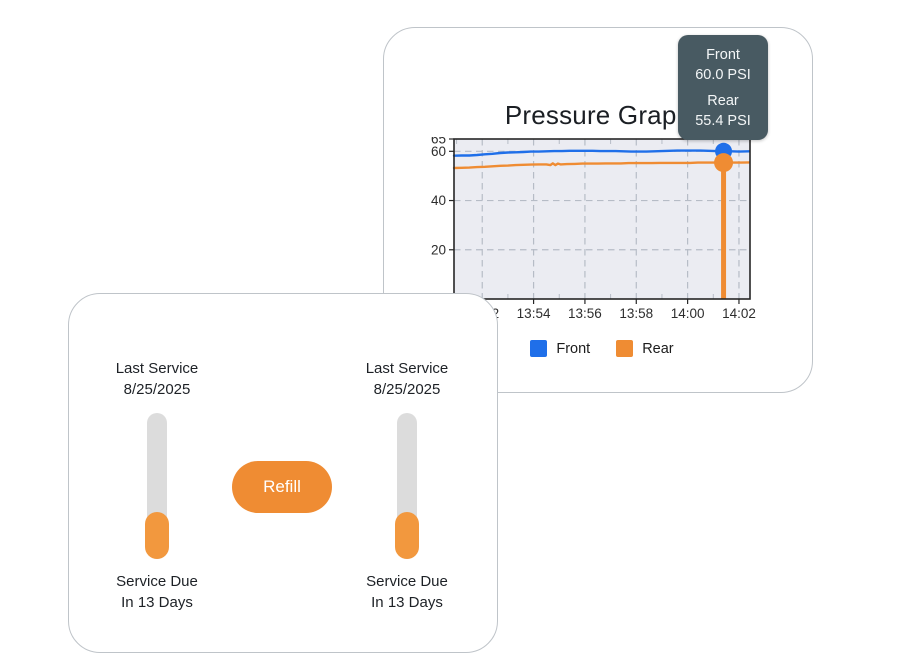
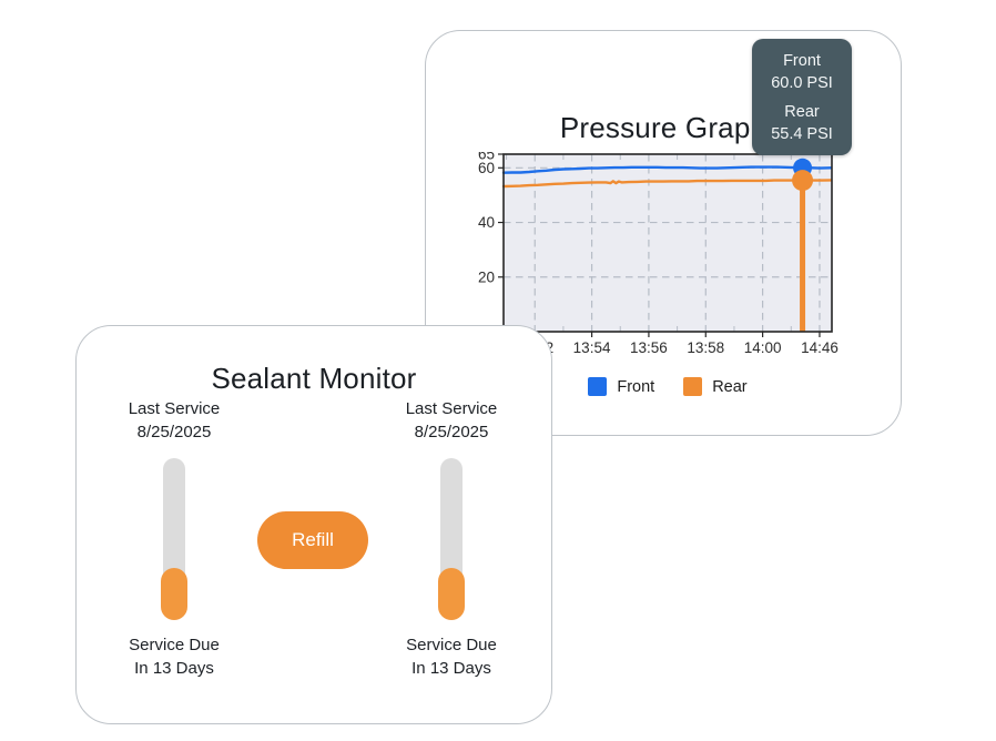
  Pressure Grap
  13:54
  13:56
  13:58
  14:00
- 14:02
+ 14:46
  20
  40
  60
  65
  Front
  Rear
  Front
  60.0 PSI
  Rear
  55.4 PSI
+ Sealant Monitor
  Last Service
  8/25/2025
  Service Due
  In 13 Days
  Refill
  Last Service
  8/25/2025
  Service Due
  In 13 Days
